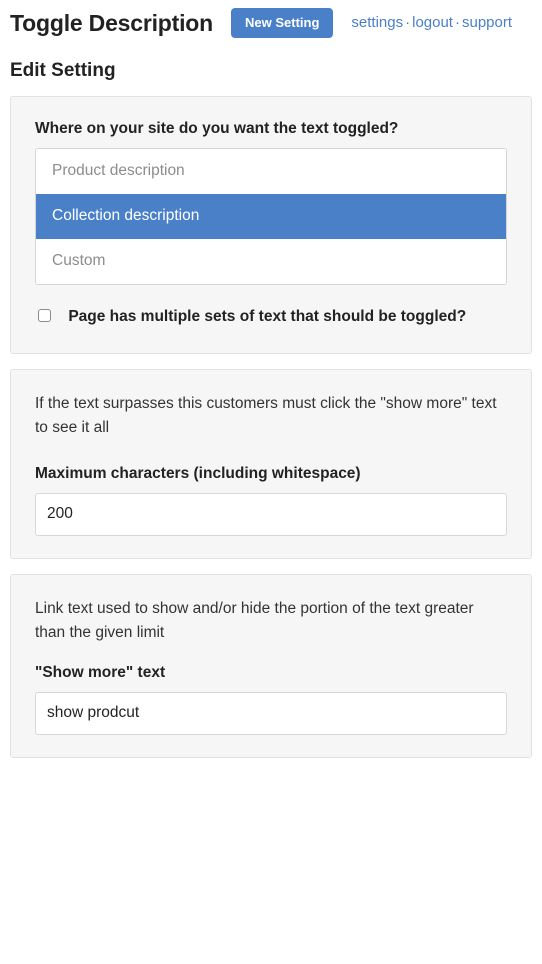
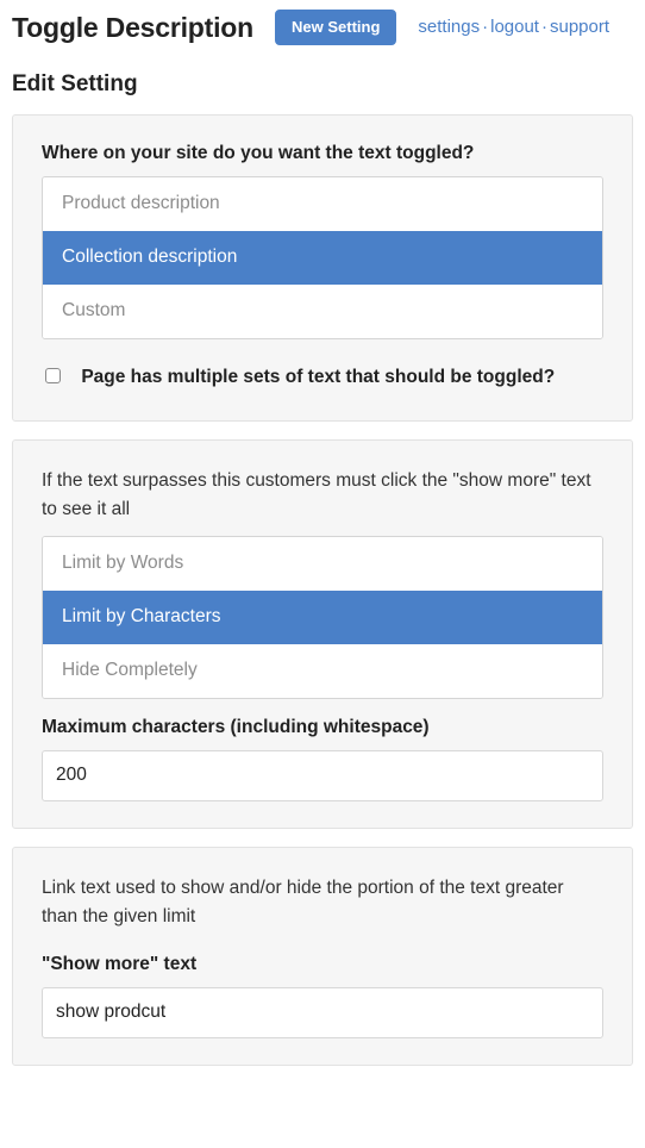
  Toggle Description
  New Setting
  settings·logout·support
  Edit Setting
  Where on your site do you want the text toggled?
  Product description
  Collection description
  Custom
  Page has multiple sets of text that should be toggled?
  If the text surpasses this customers must click the "show more" text to see it all
+ Limit by Words
+ Limit by Characters
+ Hide Completely
  Maximum characters (including whitespace)
  200
  Link text used to show and/or hide the portion of the text greater than the given limit
  "Show more" text
  show prodcut
